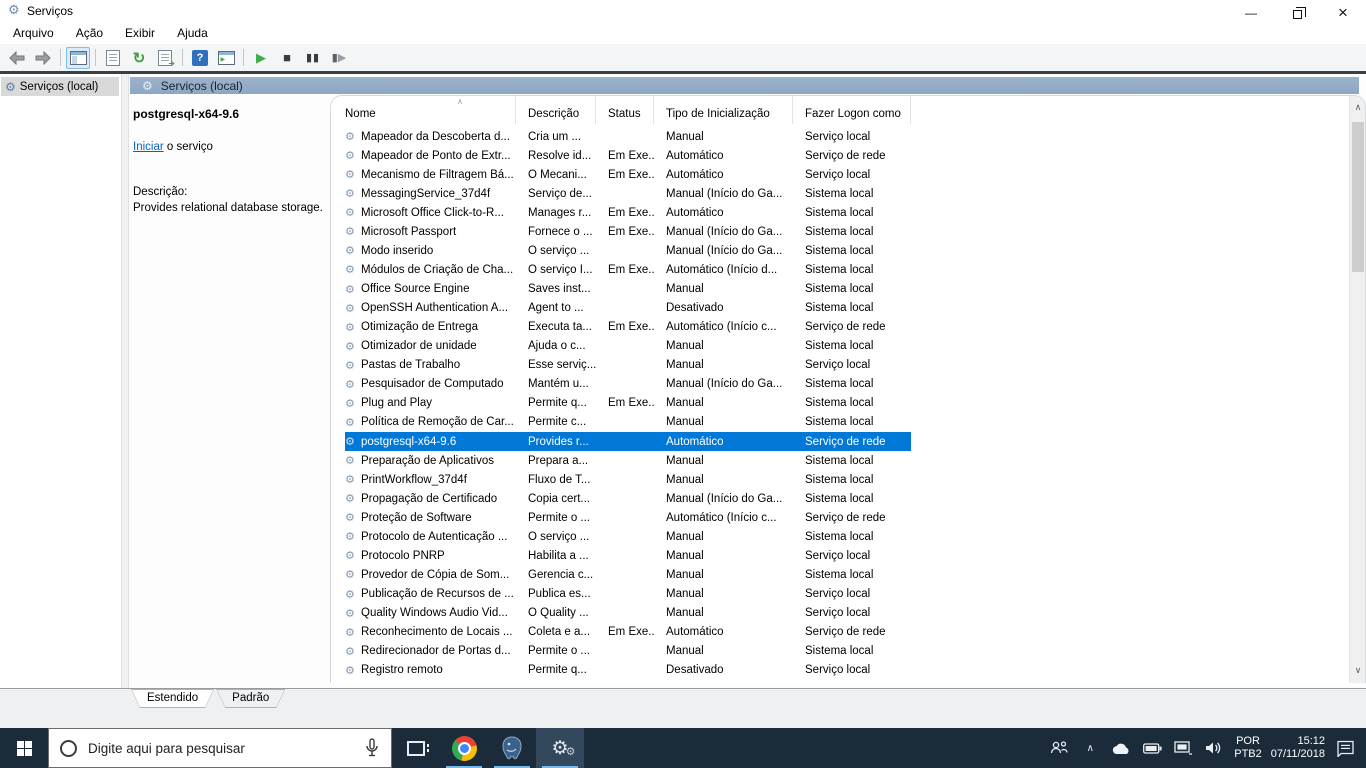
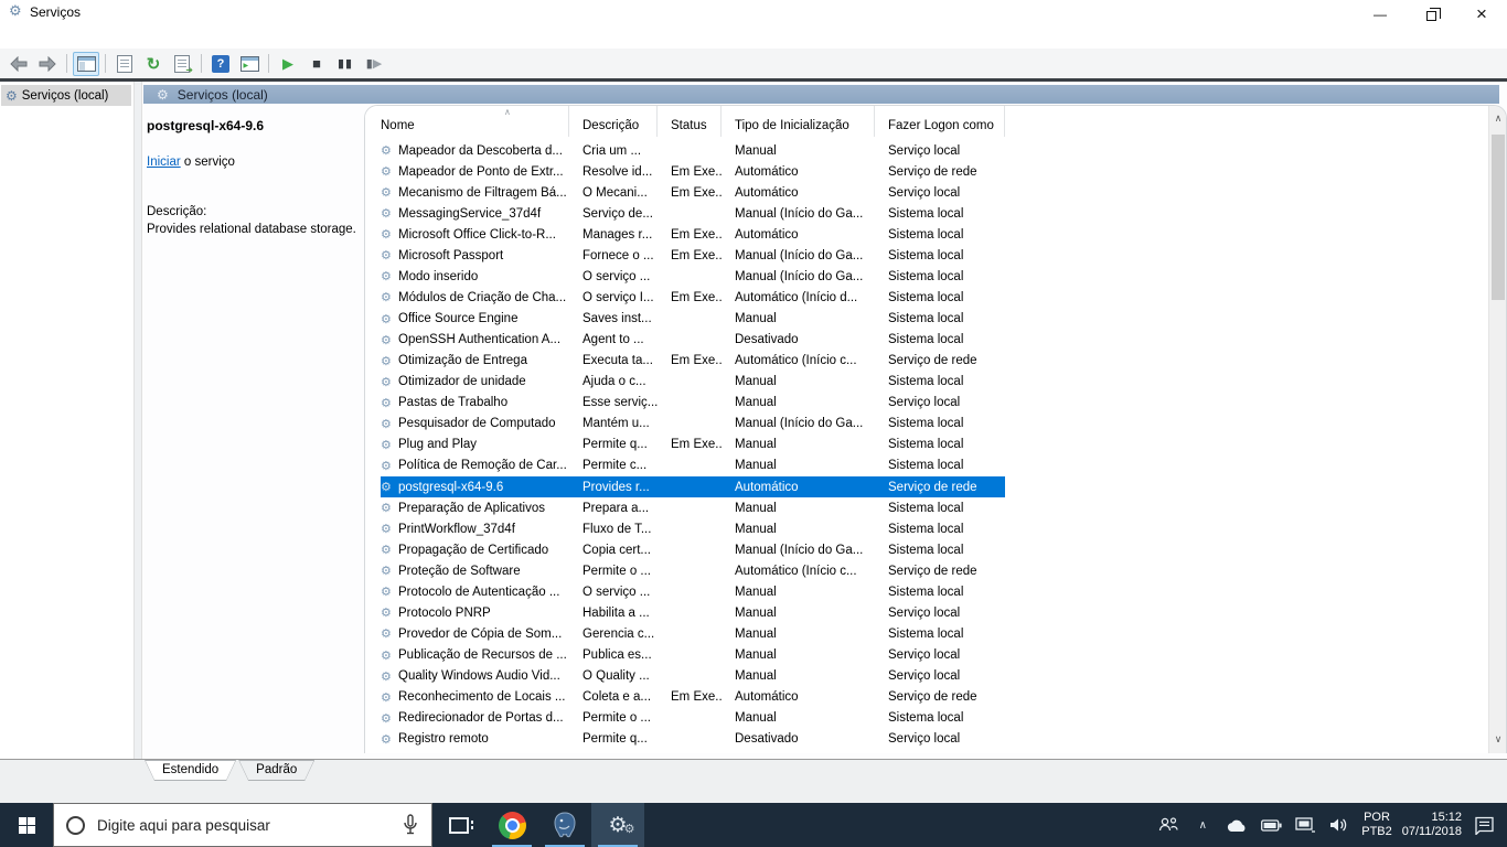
  ⚙
  Serviços
  —
  ×
- Arquivo
- Ação
- Exibir
- Ajuda
  ↻
  ?
  ▶
  ■
  ▮▮
  ▮▶
  ⚙
  Serviços (local)
  ⚙
  Serviços (local)
  postgresql-x64-9.6
  Iniciar o serviço
  Descrição:
  Provides relational database storage.
  ∧
  Nome
  Descrição
  Status
  Tipo de Inicialização
  Fazer Logon como
  ⚙
  Mapeador da Descoberta d...
  Cria um ...
  Manual
  Serviço local
  ⚙
  Mapeador de Ponto de Extr...
  Resolve id...
  Em Exe..
  Automático
  Serviço de rede
  ⚙
  Mecanismo de Filtragem Bá...
  O Mecani...
  Em Exe..
  Automático
  Serviço local
  ⚙
  MessagingService_37d4f
  Serviço de...
  Manual (Início do Ga...
  Sistema local
  ⚙
  Microsoft Office Click-to-R...
  Manages r...
  Em Exe..
  Automático
  Sistema local
  ⚙
  Microsoft Passport
  Fornece o ...
  Em Exe..
  Manual (Início do Ga...
  Sistema local
  ⚙
  Modo inserido
  O serviço ...
  Manual (Início do Ga...
  Sistema local
  ⚙
  Módulos de Criação de Cha...
  O serviço I...
  Em Exe..
  Automático (Início d...
  Sistema local
  ⚙
  Office Source Engine
  Saves inst...
  Manual
  Sistema local
  ⚙
  OpenSSH Authentication A...
  Agent to ...
  Desativado
  Sistema local
  ⚙
  Otimização de Entrega
  Executa ta...
  Em Exe..
  Automático (Início c...
  Serviço de rede
  ⚙
  Otimizador de unidade
  Ajuda o c...
  Manual
  Sistema local
  ⚙
  Pastas de Trabalho
  Esse serviç...
  Manual
  Serviço local
  ⚙
  Pesquisador de Computado
  Mantém u...
  Manual (Início do Ga...
  Sistema local
  ⚙
  Plug and Play
  Permite q...
  Em Exe..
  Manual
  Sistema local
  ⚙
  Política de Remoção de Car...
  Permite c...
  Manual
  Sistema local
  ⚙
  postgresql-x64-9.6
  Provides r...
  Automático
  Serviço de rede
  ⚙
  Preparação de Aplicativos
  Prepara a...
  Manual
  Sistema local
  ⚙
  PrintWorkflow_37d4f
  Fluxo de T...
  Manual
  Sistema local
  ⚙
  Propagação de Certificado
  Copia cert...
  Manual (Início do Ga...
  Sistema local
  ⚙
  Proteção de Software
  Permite o ...
  Automático (Início c...
  Serviço de rede
  ⚙
  Protocolo de Autenticação ...
  O serviço ...
  Manual
  Sistema local
  ⚙
  Protocolo PNRP
  Habilita a ...
  Manual
  Serviço local
  ⚙
  Provedor de Cópia de Som...
  Gerencia c...
  Manual
  Sistema local
  ⚙
  Publicação de Recursos de ...
  Publica es...
  Manual
  Serviço local
  ⚙
  Quality Windows Audio Vid...
  O Quality ...
  Manual
  Serviço local
  ⚙
  Reconhecimento de Locais ...
  Coleta e a...
  Em Exe..
  Automático
  Serviço de rede
  ⚙
  Redirecionador de Portas d...
  Permite o ...
  Manual
  Sistema local
  ⚙
  Registro remoto
  Permite q...
  Desativado
  Serviço local
  ∧
  ∨
  Estendido
  Padrão
  Digite aqui para pesquisar
  ⚙
  ⚙
  ∧
  POR
  PTB2
  15:12
  07/11/2018
